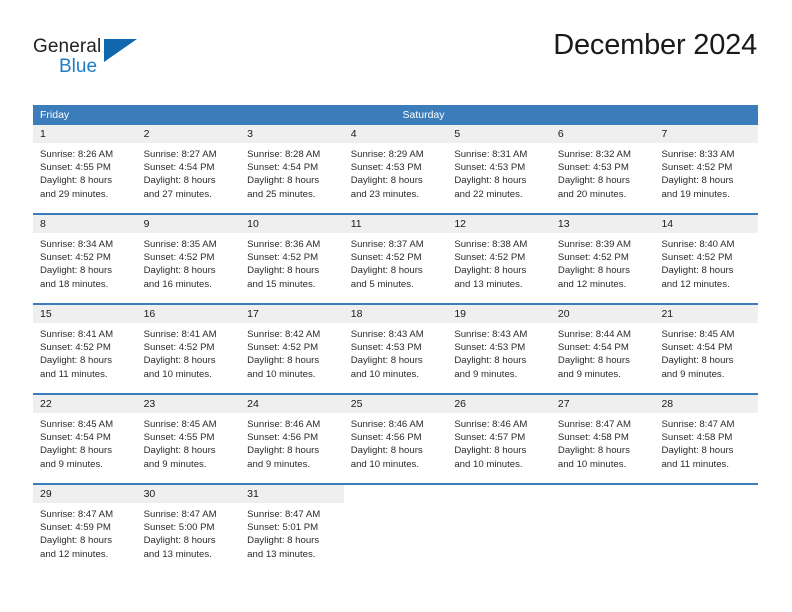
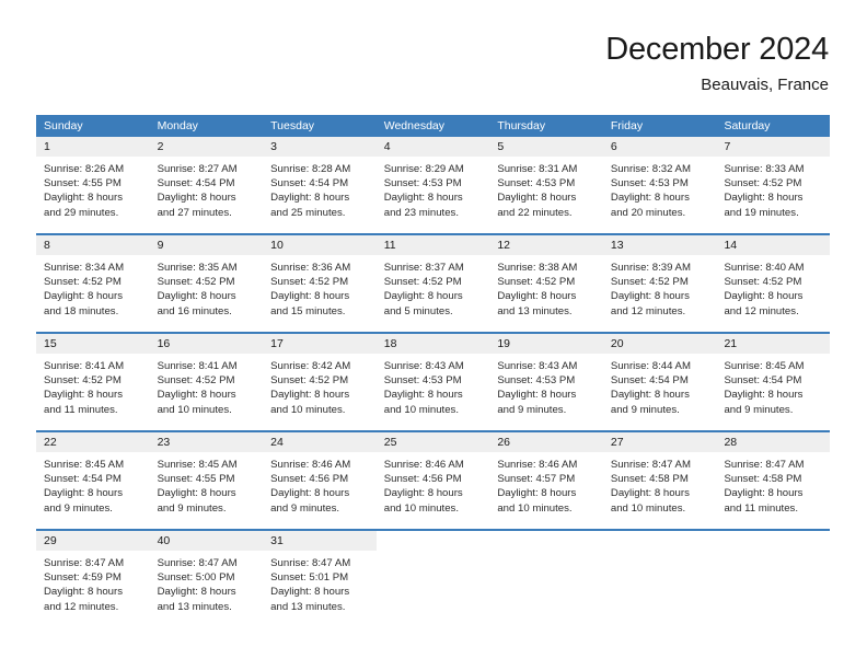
- General
- Blue
  December 2024
+ Beauvais, France
+ Sunday
+ Monday
+ Tuesday
+ Wednesday
+ Thursday
  Friday
  Saturday
  1
  Sunrise: 8:26 AM
  Sunset: 4:55 PM
  Daylight: 8 hours
  and 29 minutes.
  2
  Sunrise: 8:27 AM
  Sunset: 4:54 PM
  Daylight: 8 hours
  and 27 minutes.
  3
  Sunrise: 8:28 AM
  Sunset: 4:54 PM
  Daylight: 8 hours
  and 25 minutes.
  4
  Sunrise: 8:29 AM
  Sunset: 4:53 PM
  Daylight: 8 hours
  and 23 minutes.
  5
  Sunrise: 8:31 AM
  Sunset: 4:53 PM
  Daylight: 8 hours
  and 22 minutes.
  6
  Sunrise: 8:32 AM
  Sunset: 4:53 PM
  Daylight: 8 hours
  and 20 minutes.
  7
  Sunrise: 8:33 AM
  Sunset: 4:52 PM
  Daylight: 8 hours
  and 19 minutes.
  8
  Sunrise: 8:34 AM
  Sunset: 4:52 PM
  Daylight: 8 hours
  and 18 minutes.
  9
  Sunrise: 8:35 AM
  Sunset: 4:52 PM
  Daylight: 8 hours
  and 16 minutes.
  10
  Sunrise: 8:36 AM
  Sunset: 4:52 PM
  Daylight: 8 hours
  and 15 minutes.
  11
  Sunrise: 8:37 AM
  Sunset: 4:52 PM
  Daylight: 8 hours
  and 5 minutes.
  12
  Sunrise: 8:38 AM
  Sunset: 4:52 PM
  Daylight: 8 hours
  and 13 minutes.
  13
  Sunrise: 8:39 AM
  Sunset: 4:52 PM
  Daylight: 8 hours
  and 12 minutes.
  14
  Sunrise: 8:40 AM
  Sunset: 4:52 PM
  Daylight: 8 hours
  and 12 minutes.
  15
  Sunrise: 8:41 AM
  Sunset: 4:52 PM
  Daylight: 8 hours
  and 11 minutes.
  16
  Sunrise: 8:41 AM
  Sunset: 4:52 PM
  Daylight: 8 hours
  and 10 minutes.
  17
  Sunrise: 8:42 AM
  Sunset: 4:52 PM
  Daylight: 8 hours
  and 10 minutes.
  18
  Sunrise: 8:43 AM
  Sunset: 4:53 PM
  Daylight: 8 hours
  and 10 minutes.
  19
  Sunrise: 8:43 AM
  Sunset: 4:53 PM
  Daylight: 8 hours
  and 9 minutes.
  20
  Sunrise: 8:44 AM
  Sunset: 4:54 PM
  Daylight: 8 hours
  and 9 minutes.
  21
  Sunrise: 8:45 AM
  Sunset: 4:54 PM
  Daylight: 8 hours
  and 9 minutes.
  22
  Sunrise: 8:45 AM
  Sunset: 4:54 PM
  Daylight: 8 hours
  and 9 minutes.
  23
  Sunrise: 8:45 AM
  Sunset: 4:55 PM
  Daylight: 8 hours
  and 9 minutes.
  24
  Sunrise: 8:46 AM
  Sunset: 4:56 PM
  Daylight: 8 hours
  and 9 minutes.
  25
  Sunrise: 8:46 AM
  Sunset: 4:56 PM
  Daylight: 8 hours
  and 10 minutes.
  26
  Sunrise: 8:46 AM
  Sunset: 4:57 PM
  Daylight: 8 hours
  and 10 minutes.
  27
  Sunrise: 8:47 AM
  Sunset: 4:58 PM
  Daylight: 8 hours
  and 10 minutes.
  28
  Sunrise: 8:47 AM
  Sunset: 4:58 PM
  Daylight: 8 hours
  and 11 minutes.
  29
  Sunrise: 8:47 AM
  Sunset: 4:59 PM
  Daylight: 8 hours
  and 12 minutes.
- 30
+ 40
  Sunrise: 8:47 AM
  Sunset: 5:00 PM
  Daylight: 8 hours
  and 13 minutes.
  31
  Sunrise: 8:47 AM
  Sunset: 5:01 PM
  Daylight: 8 hours
  and 13 minutes.
